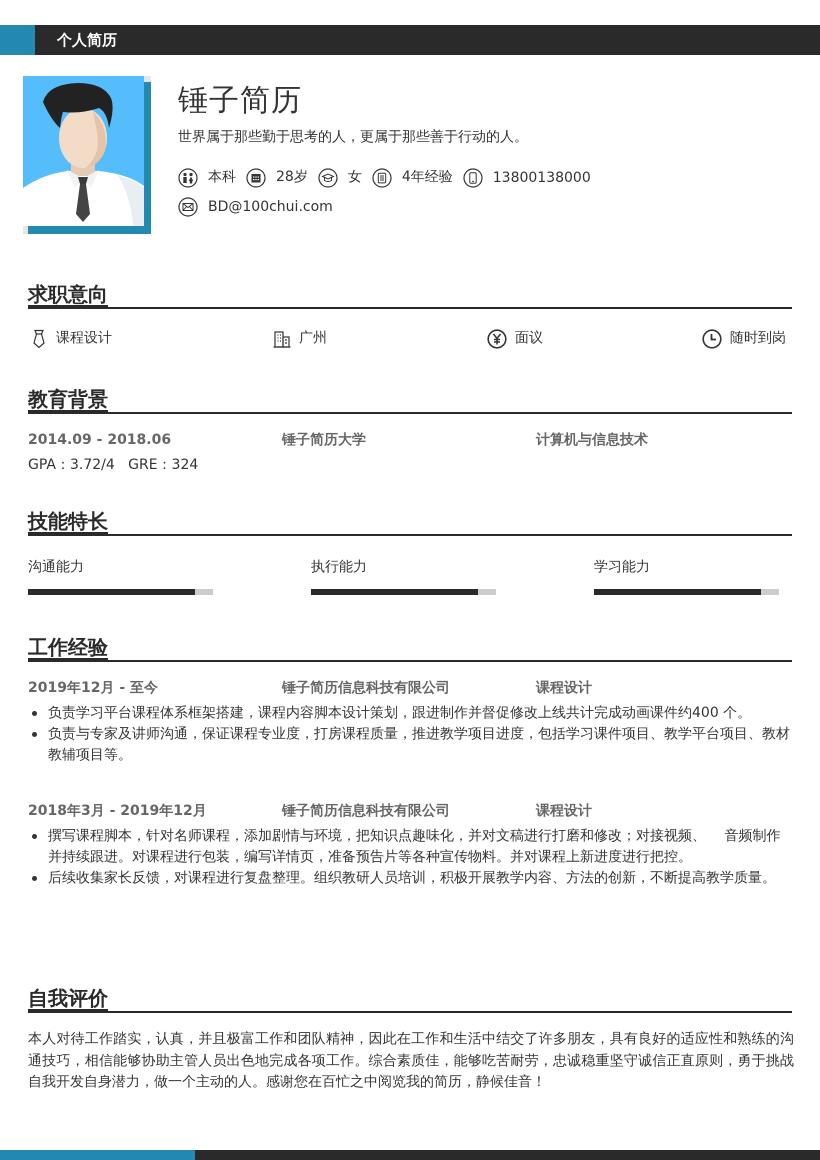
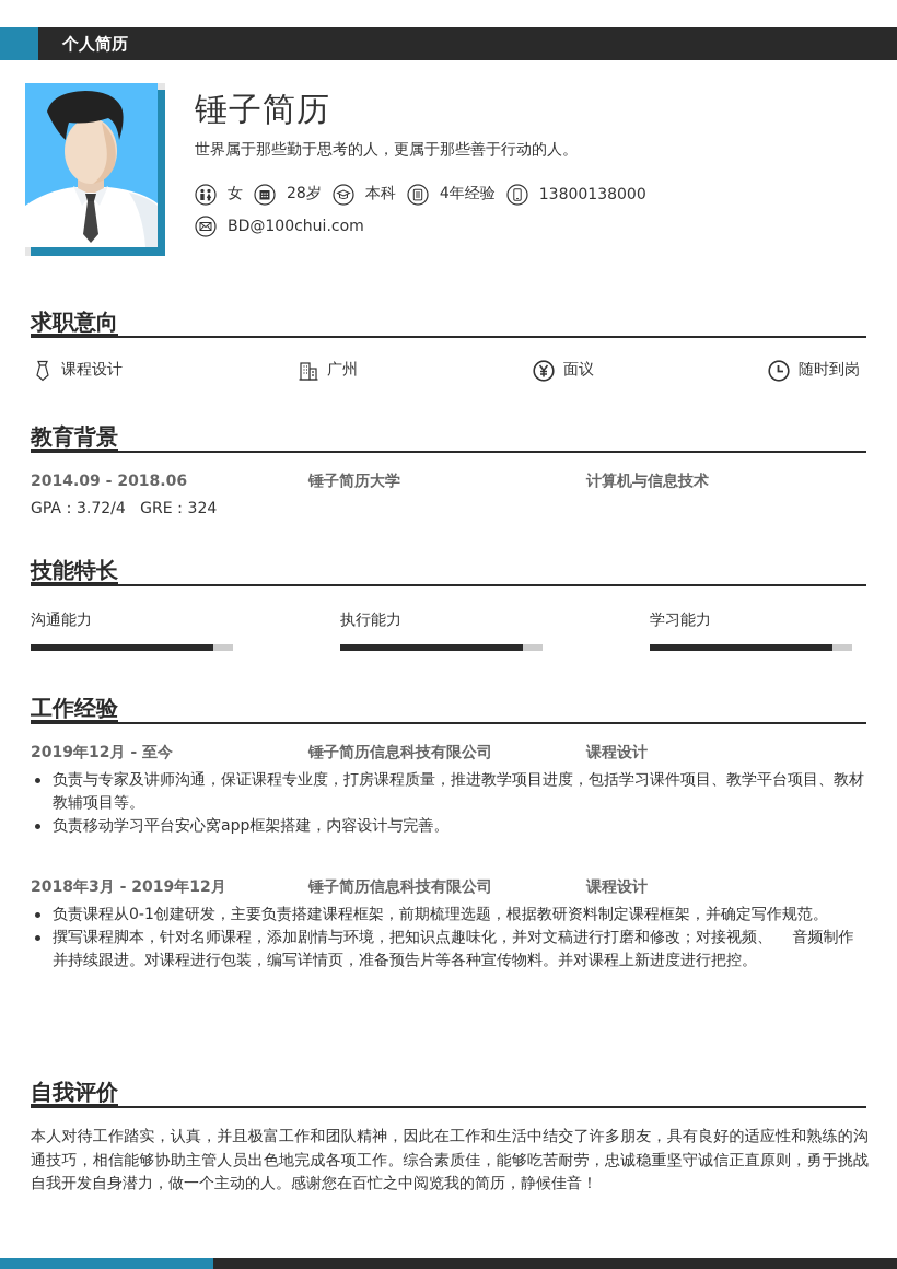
  个人简历
  锤子简历
  世界属于那些勤于思考的人，更属于那些善于行动的人。
- 本科
+ 女
  28岁
- 女
+ 本科
  4年经验
  13800138000
  BD@100chui.com
  求职意向
  课程设计
  广州
  面议
  随时到岗
  教育背景
  2014.09 - 2018.06
  锤子简历大学
  计算机与信息技术
  GPA：3.72/4 GRE：324
  技能特长
  沟通能力
  执行能力
  学习能力
  工作经验
  2019年12月 - 至今
  锤子简历信息科技有限公司
  课程设计
- 负责学习平台课程体系框架搭建，课程内容脚本设计策划，跟进制作并督促修改上线共计完成动画课件约400 个。
  负责与专家及讲师沟通，保证课程专业度，打房课程质量，推进教学项目进度，包括学习课件项目、教学平台项目、教材教辅项目等。
+ 负责移动学习平台安心窝app框架搭建，内容设计与完善。
  2018年3月 - 2019年12月
  锤子简历信息科技有限公司
  课程设计
+ 负责课程从0-1创建研发，主要负责搭建课程框架，前期梳理选题，根据教研资料制定课程框架，并确定写作规范。
  撰写课程脚本，针对名师课程，添加剧情与环境，把知识点趣味化，并对文稿进行打磨和修改；对接视频、 音频制作并持续跟进。对课程进行包装，编写详情页，准备预告片等各种宣传物料。并对课程上新进度进行把控。
- 后续收集家长反馈，对课程进行复盘整理。组织教研人员培训，积极开展教学内容、方法的创新，不断提高教学质量。
  自我评价
  本人对待工作踏实，认真，并且极富工作和团队精神，因此在工作和生活中结交了许多朋友，具有良好的适应性和熟练的沟通技巧，相信能够协助主管人员出色地完成各项工作。综合素质佳，能够吃苦耐劳，忠诚稳重坚守诚信正直原则，勇于挑战自我开发自身潜力，做一个主动的人。感谢您在百忙之中阅览我的简历，静候佳音！
